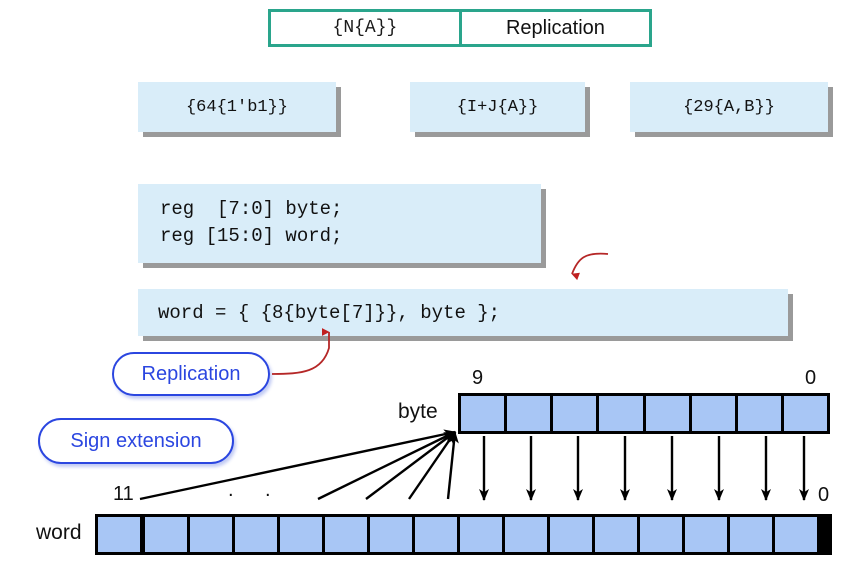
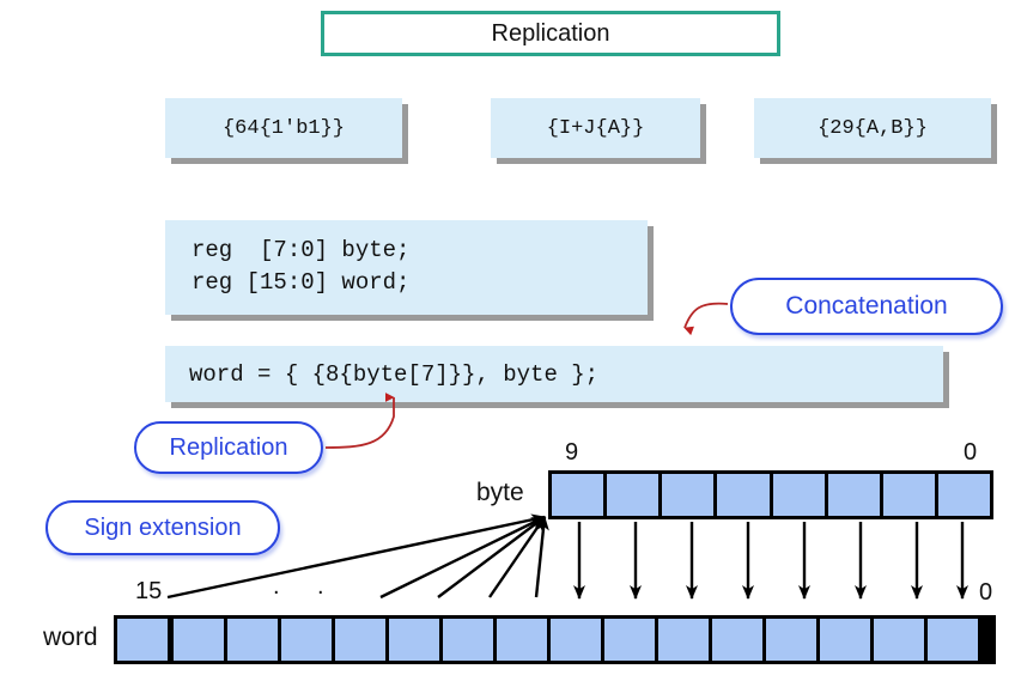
- {N{A}}
  Replication
  {64{1'b1}}
  {I+J{A}}
  {29{A,B}}
  reg [7:0] byte;
  reg [15:0] word;
  word = { {8{byte[7]}}, byte };
+ Concatenation
  Replication
  Sign extension
  byte
  word
  9
  0
- 11
+ 15
  0
  .
  .
